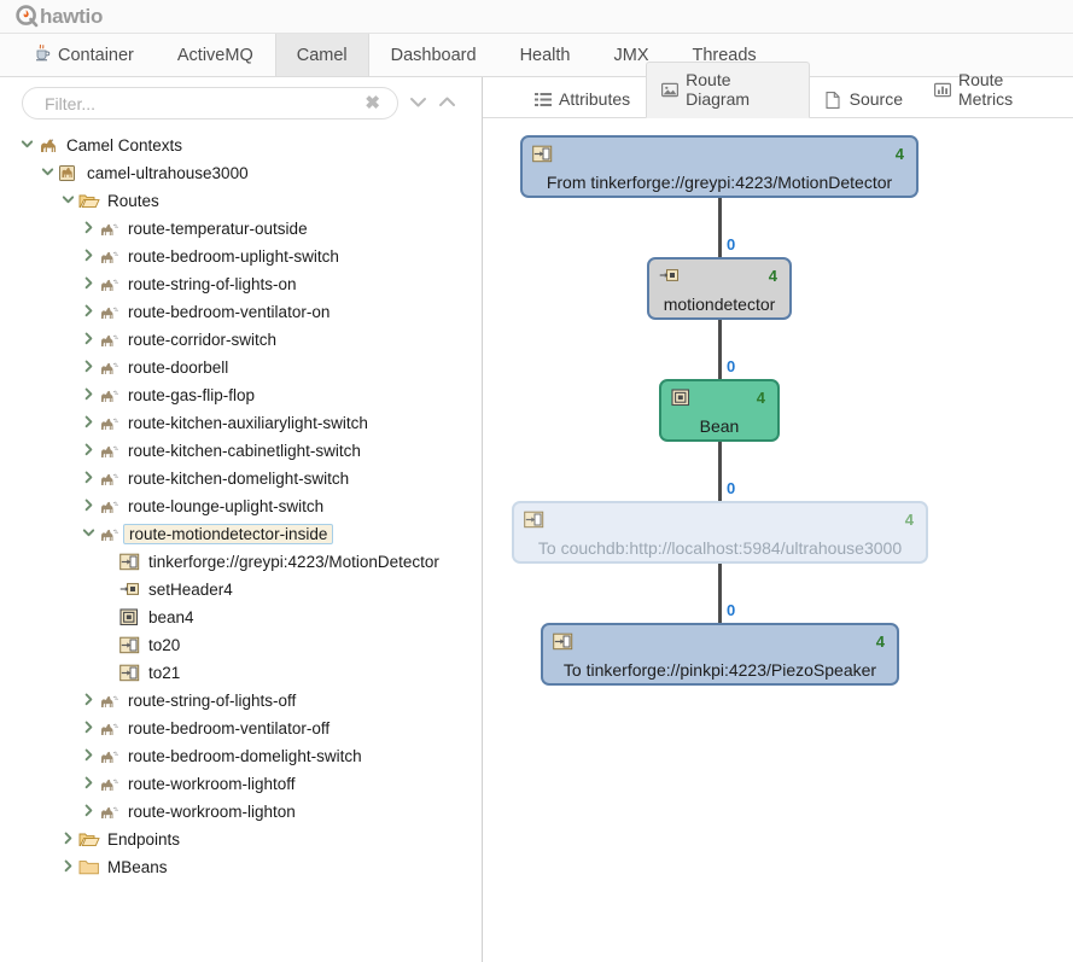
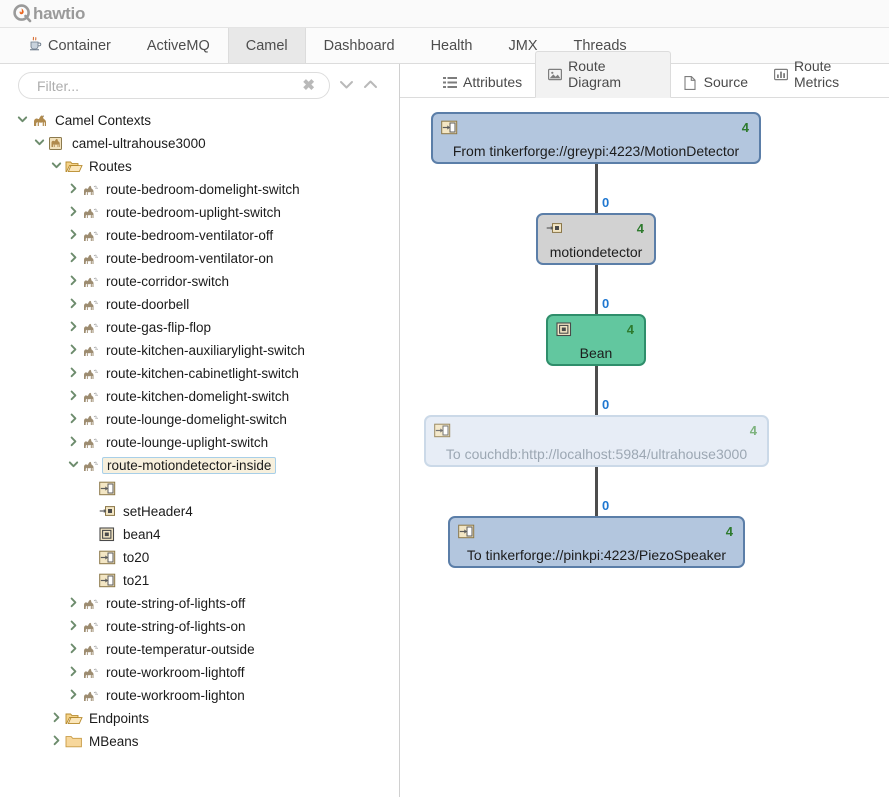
  hawtio
  Container
  ActiveMQ
  Camel
  Dashboard
  Health
  JMX
  Threads
  Filter...
  ✖
  Camel Contexts
  camel-ultrahouse3000
  Routes
- route-temperatur-outside
+ route-bedroom-domelight-switch
  route-bedroom-uplight-switch
- route-string-of-lights-on
+ route-bedroom-ventilator-off
  route-bedroom-ventilator-on
  route-corridor-switch
  route-doorbell
  route-gas-flip-flop
  route-kitchen-auxiliarylight-switch
  route-kitchen-cabinetlight-switch
  route-kitchen-domelight-switch
+ route-lounge-domelight-switch
  route-lounge-uplight-switch
  route-motiondetector-inside
- tinkerforge://greypi:4223/MotionDetector
  setHeader4
  bean4
  to20
  to21
  route-string-of-lights-off
- route-bedroom-ventilator-off
+ route-string-of-lights-on
- route-bedroom-domelight-switch
+ route-temperatur-outside
  route-workroom-lightoff
  route-workroom-lighton
  Endpoints
  MBeans
  Attributes
  Route Diagram
  Source
  Route Metrics
  0
  0
  0
  0
  4
  From tinkerforge://greypi:4223/MotionDetector
  4
  motiondetector
  4
  Bean
  4
  To couchdb:http://localhost:5984/ultrahouse3000
  4
  To tinkerforge://pinkpi:4223/PiezoSpeaker
